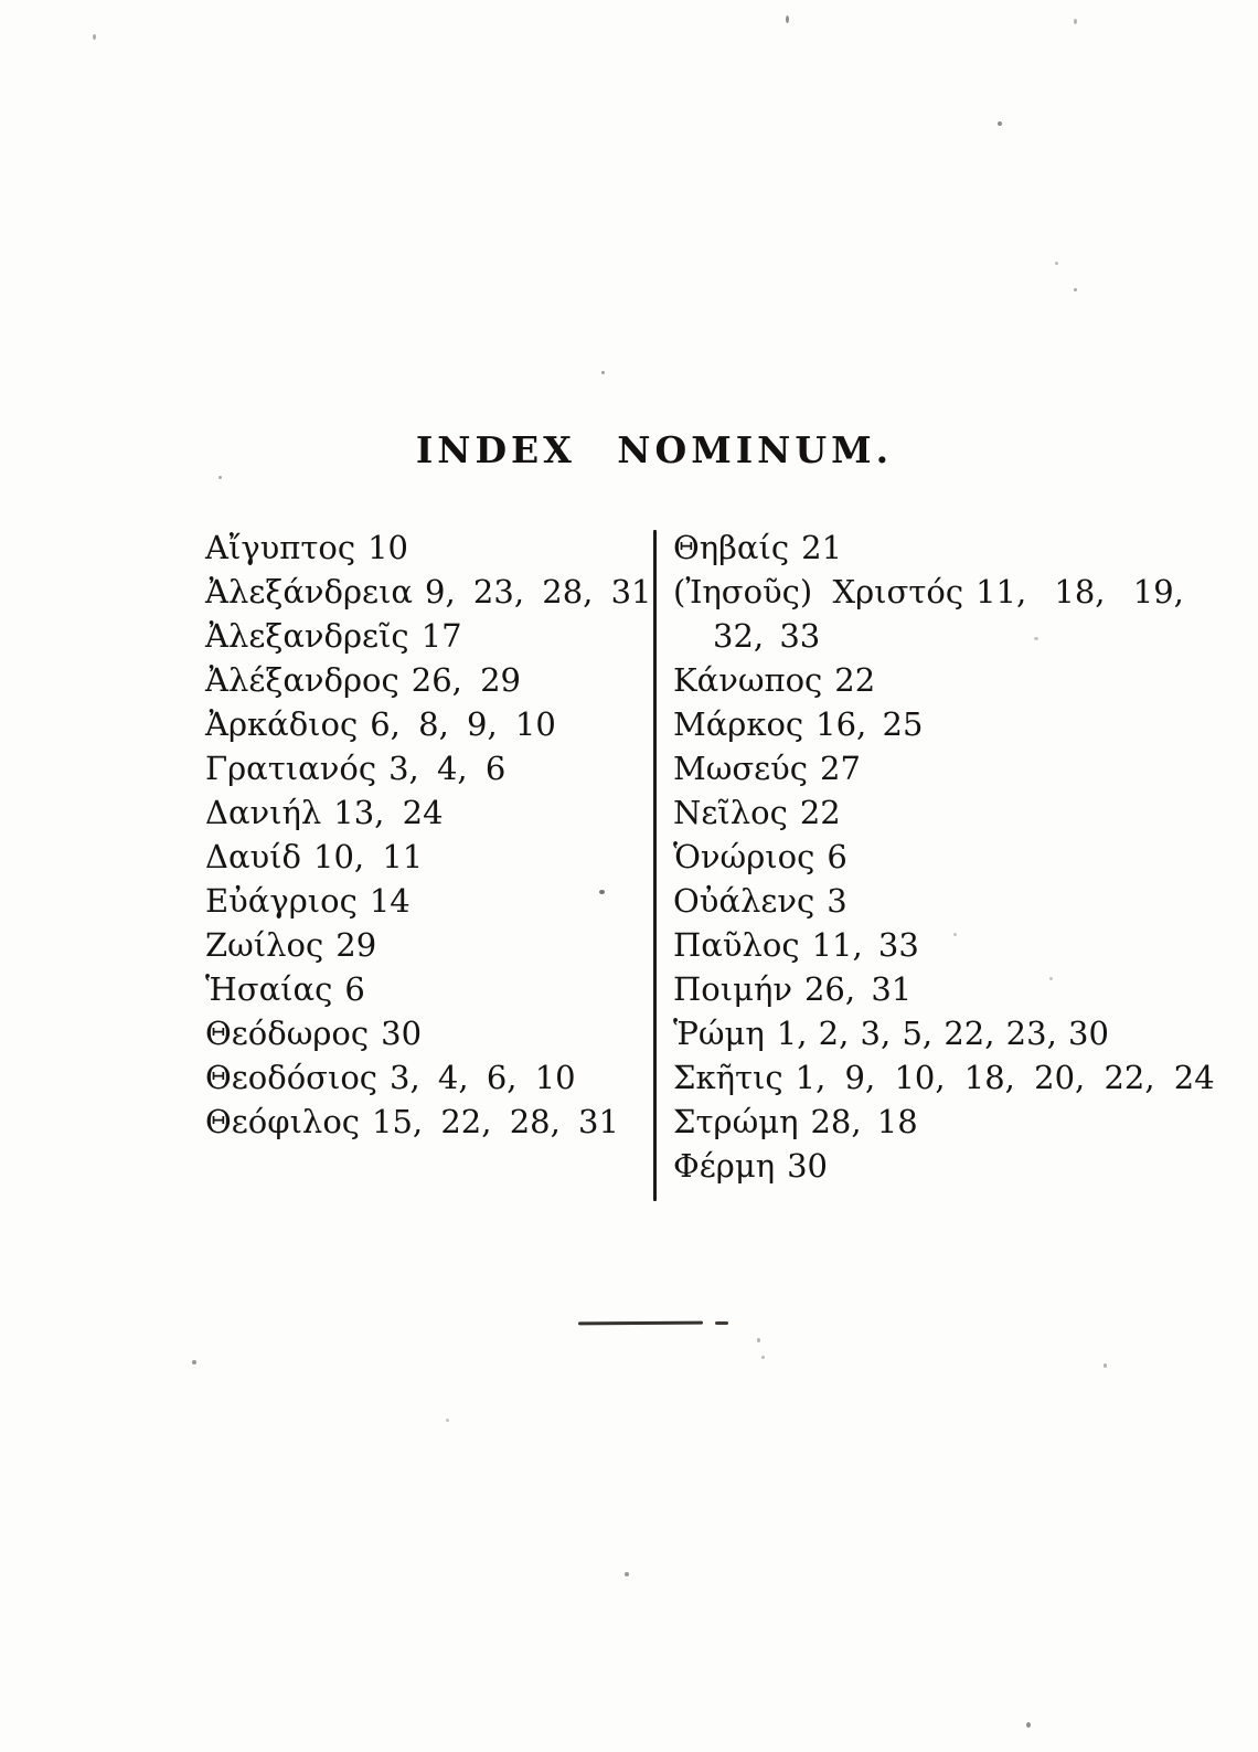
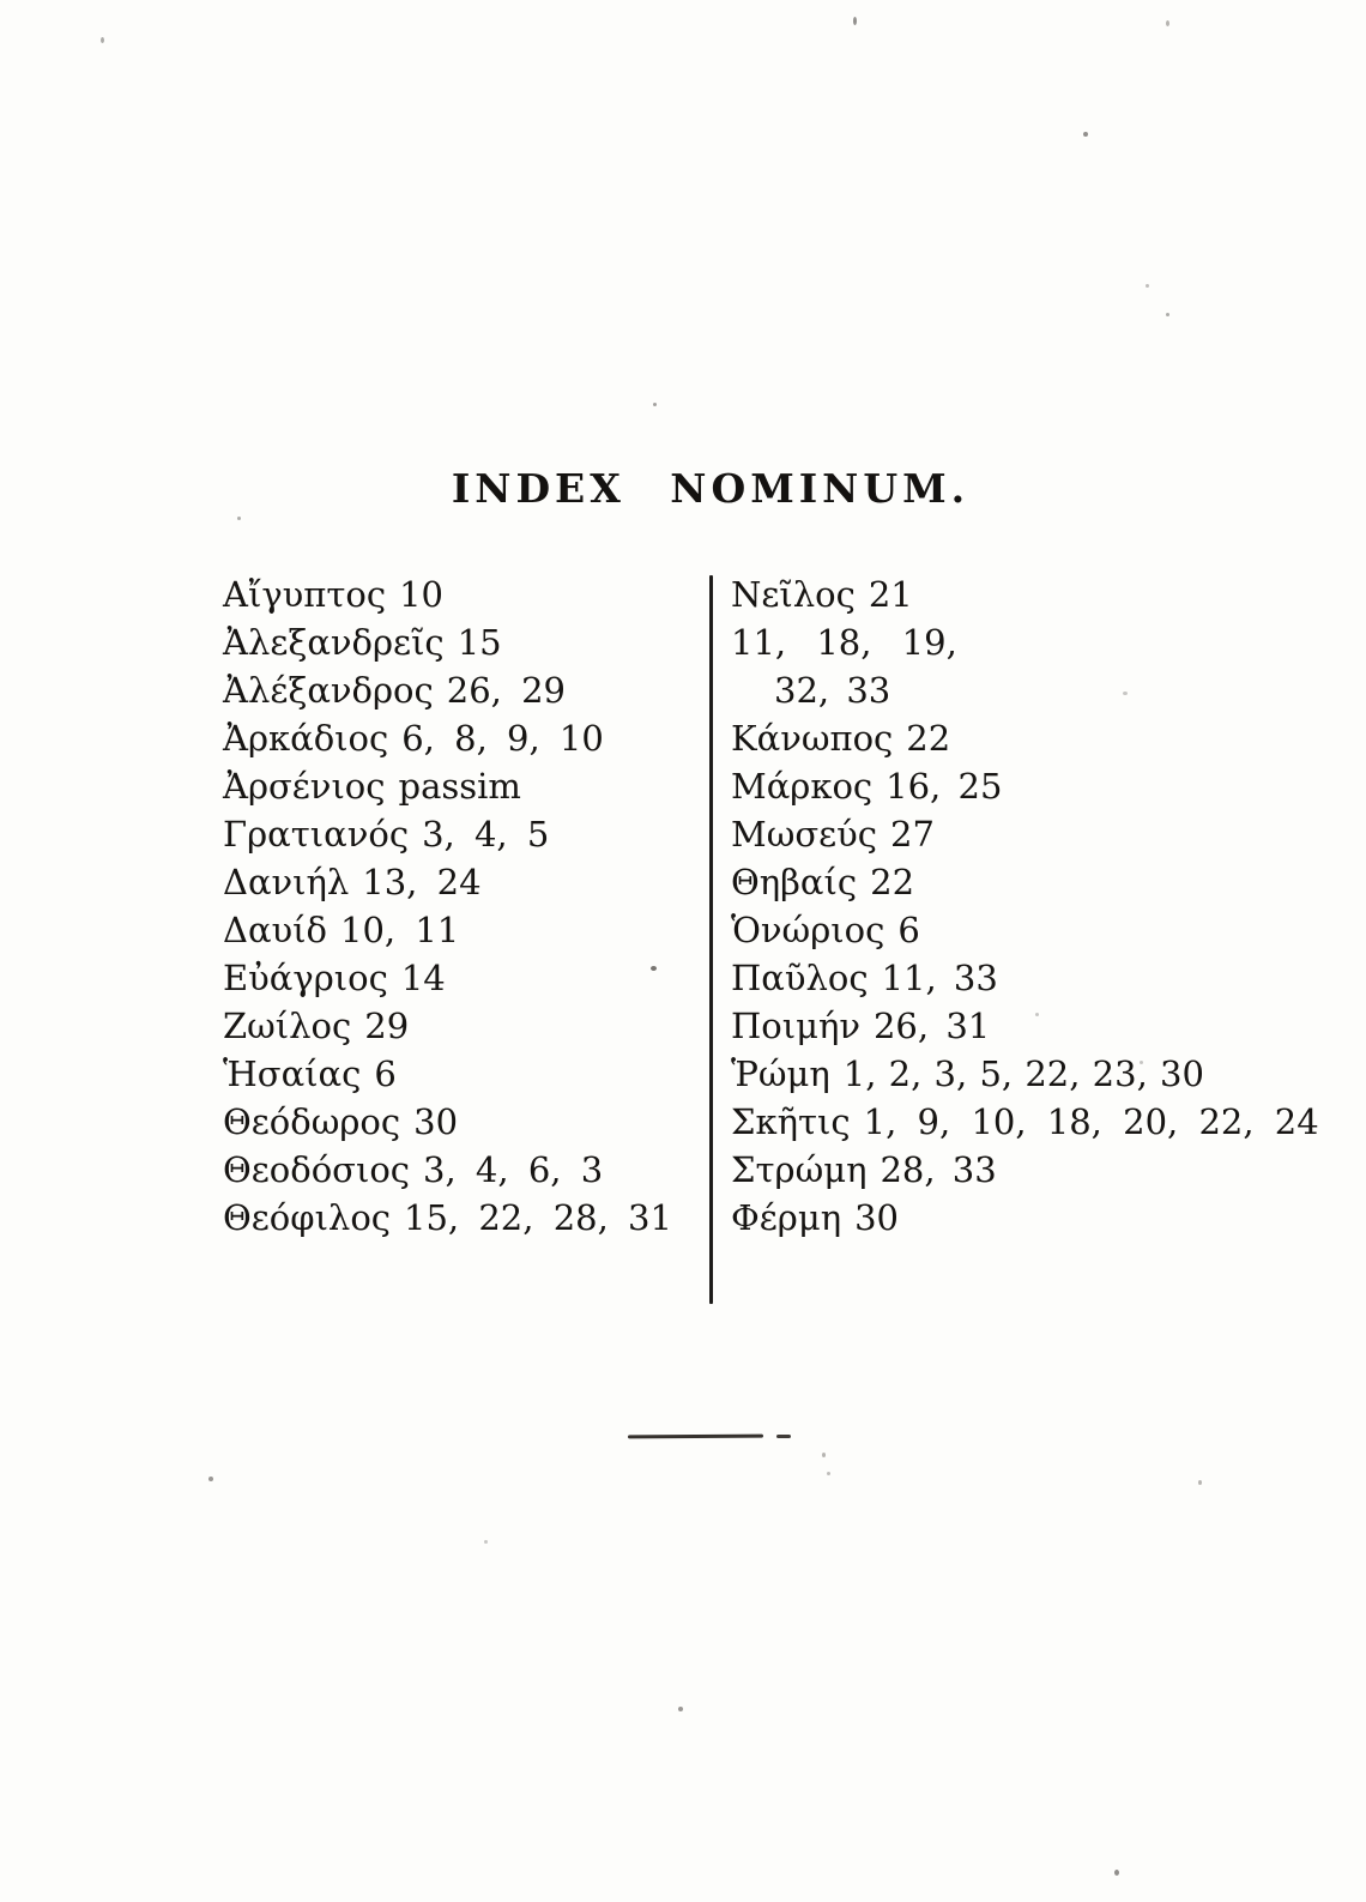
  INDEX NOMINUM.
  Αἴγυπτος
  10
- Ἀλεξάνδρεια
- 9, 23, 28, 31
  Ἀλεξανδρεῖς
- 17
+ 15
  Ἀλέξανδρος
  26, 29
  Ἀρκάδιος
  6, 8, 9, 10
+ Ἀρσένιος
+ passim
  Γρατιανός
- 3, 4, 6
+ 3, 4, 5
  Δανιήλ
  13, 24
  Δαυίδ
  10, 11
  Εὐάγριος
  14
  Ζωίλος
  29
  Ἡσαίας
  6
  Θεόδωρος
  30
  Θεοδόσιος
- 3, 4, 6, 10
+ 3, 4, 6, 3
  Θεόφιλος
  15, 22, 28, 31
- Θηβαίς
+ Νεῖλος
  21
- (Ἰησοῦς) Χριστός
  11, 18, 19,
  32, 33
  Κάνωπος
  22
  Μάρκος
  16, 25
  Μωσεύς
  27
- Νεῖλος
+ Θηβαίς
  22
  Ὁνώριος
  6
- Οὐάλενς
- 3
  Παῦλος
  11, 33
  Ποιμήν
  26, 31
  Ῥώμη
  1, 2, 3, 5, 22, 23, 30
  Σκῆτις
  1, 9, 10, 18, 20, 22, 24
  Στρώμη
- 28, 18
+ 28, 33
  Φέρμη
  30
